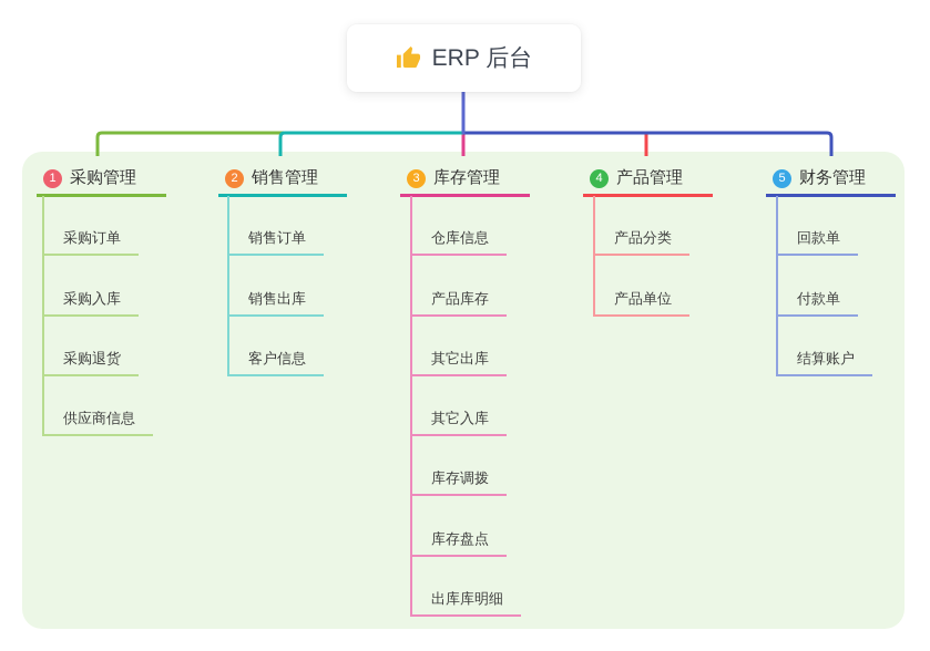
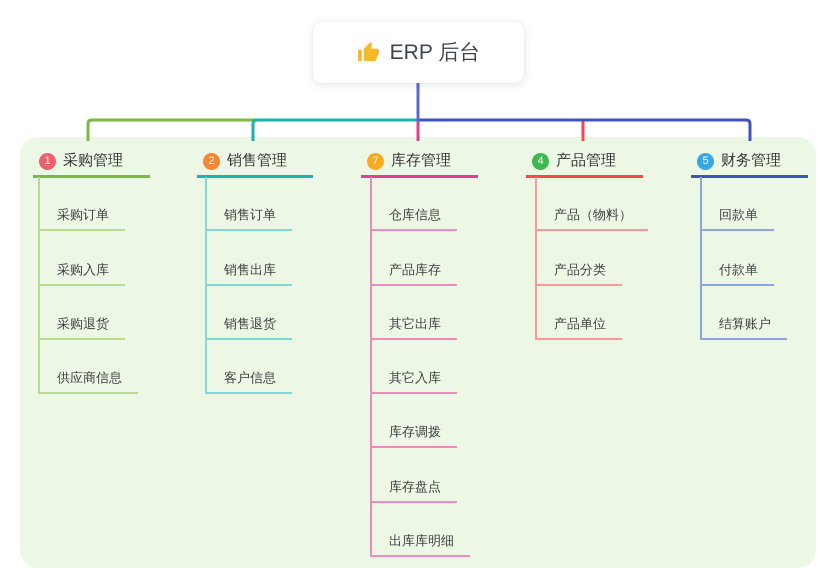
  ERP 后台
  1
  采购管理
  采购订单
  采购入库
  采购退货
  供应商信息
  2
  销售管理
  销售订单
  销售出库
+ 销售退货
  客户信息
- 3
+ 7
  库存管理
  仓库信息
  产品库存
  其它出库
  其它入库
  库存调拨
  库存盘点
  出库库明细
  4
  产品管理
+ 产品（物料）
  产品分类
  产品单位
  5
  财务管理
  回款单
  付款单
  结算账户
